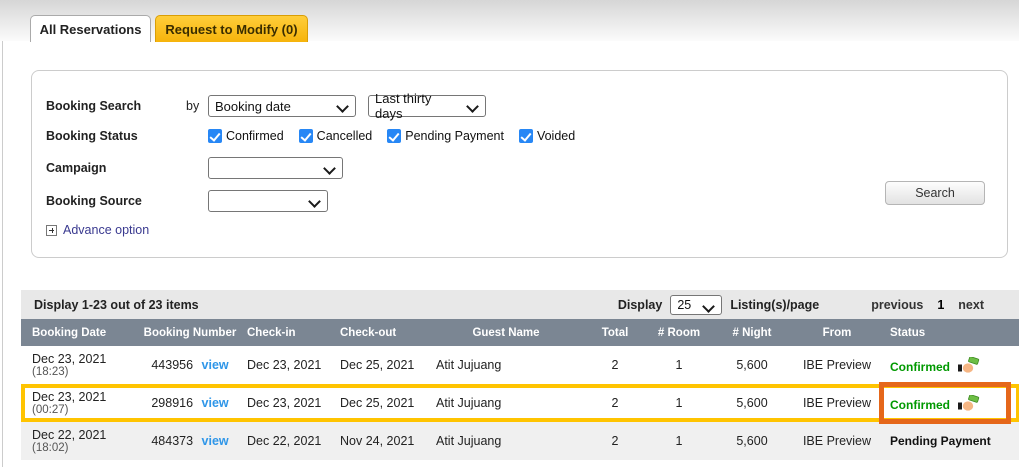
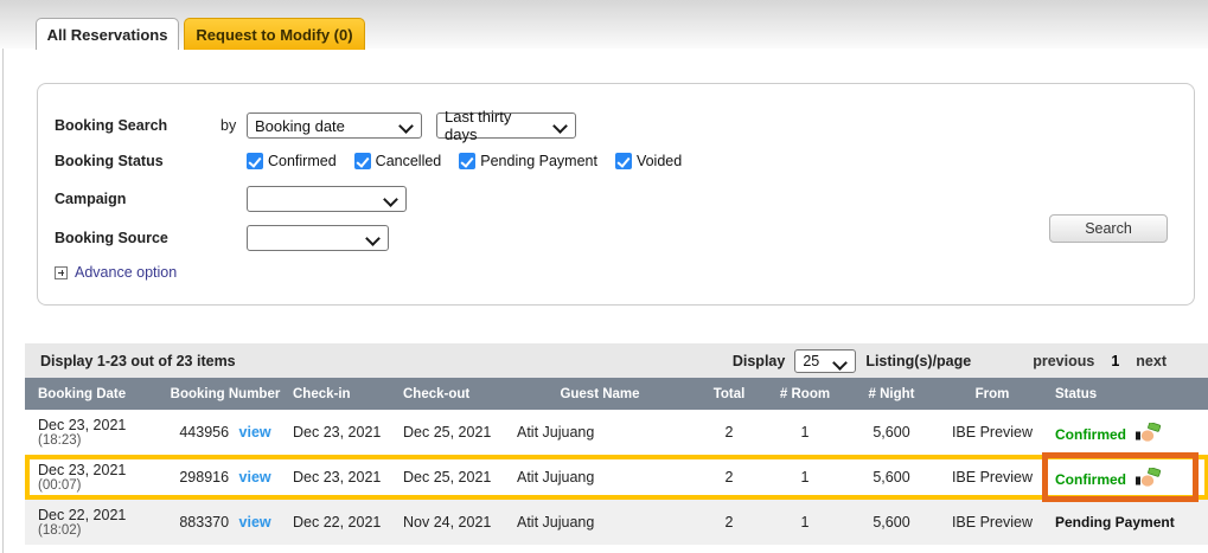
  All Reservations
  Request to Modify (0)
  Booking Search
  by
  Booking date
  Last thirty days
  Booking Status
  Confirmed
  Cancelled
  Pending Payment
  Voided
  Campaign
  Booking Source
  Search
  Advance option
  Display 1-23 out of 23 items
  Display
  25
  Listing(s)/page
  previous
  1
  next
  Booking Date
  Booking Number
  Check-in
  Check-out
  Guest Name
  Total
  # Room
  # Night
  From
  Status
  Dec 23, 2021
  (18:23)
  443956 view
  Dec 23, 2021
  Dec 25, 2021
  Atit Jujuang
  2
  1
  5,600
  IBE Preview
  Confirmed
  Dec 23, 2021
- (00:27)
+ (00:07)
  298916 view
  Dec 23, 2021
  Dec 25, 2021
  Atit Jujuang
  2
  1
  5,600
  IBE Preview
  Confirmed
  Dec 22, 2021
  (18:02)
- 484373 view
+ 883370 view
  Dec 22, 2021
  Nov 24, 2021
  Atit Jujuang
  2
  1
  5,600
  IBE Preview
  Pending Payment
